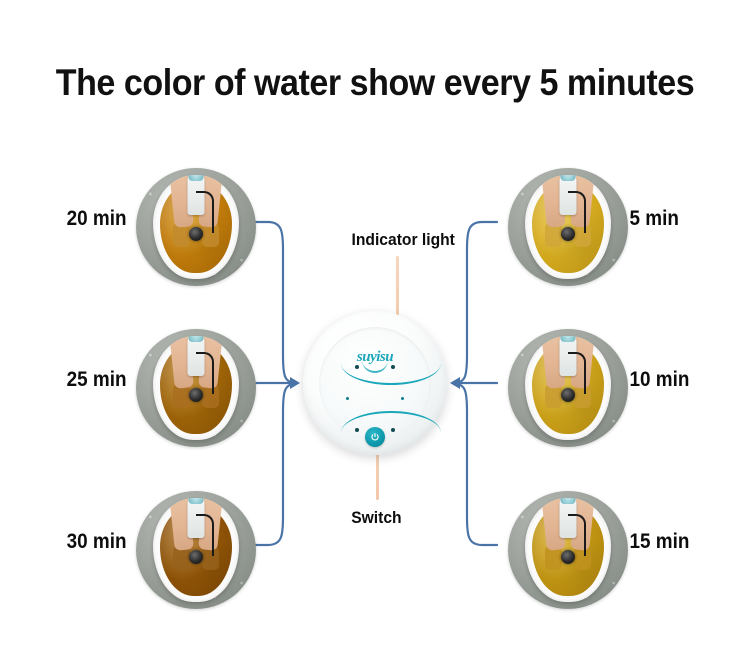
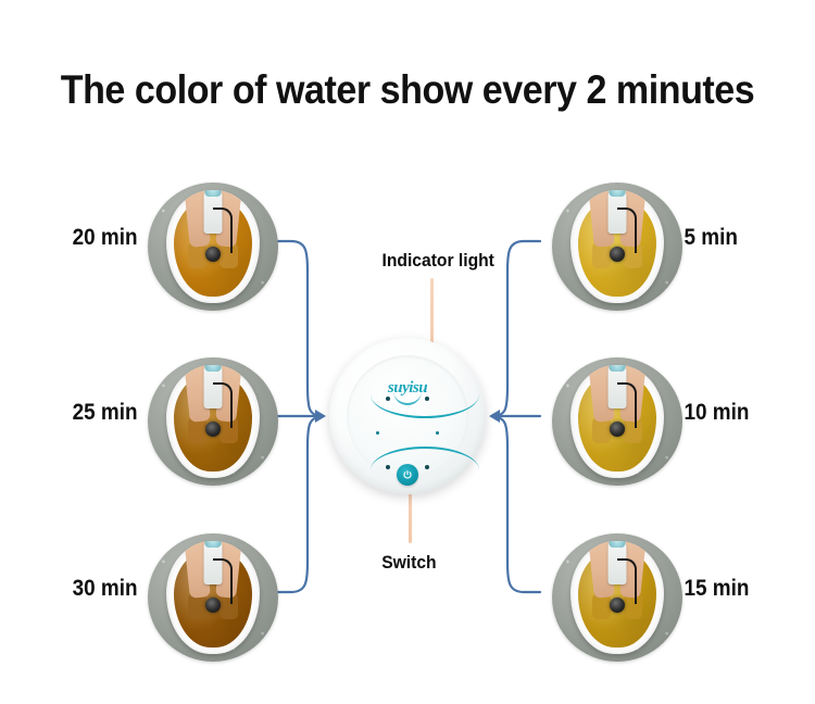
- The color of water show every 5 minutes
+ The color of water show every 2 minutes
  20 min
  25 min
  30 min
  5 min
  10 min
  15 min
  Indicator light
  Switch
  suyisu
